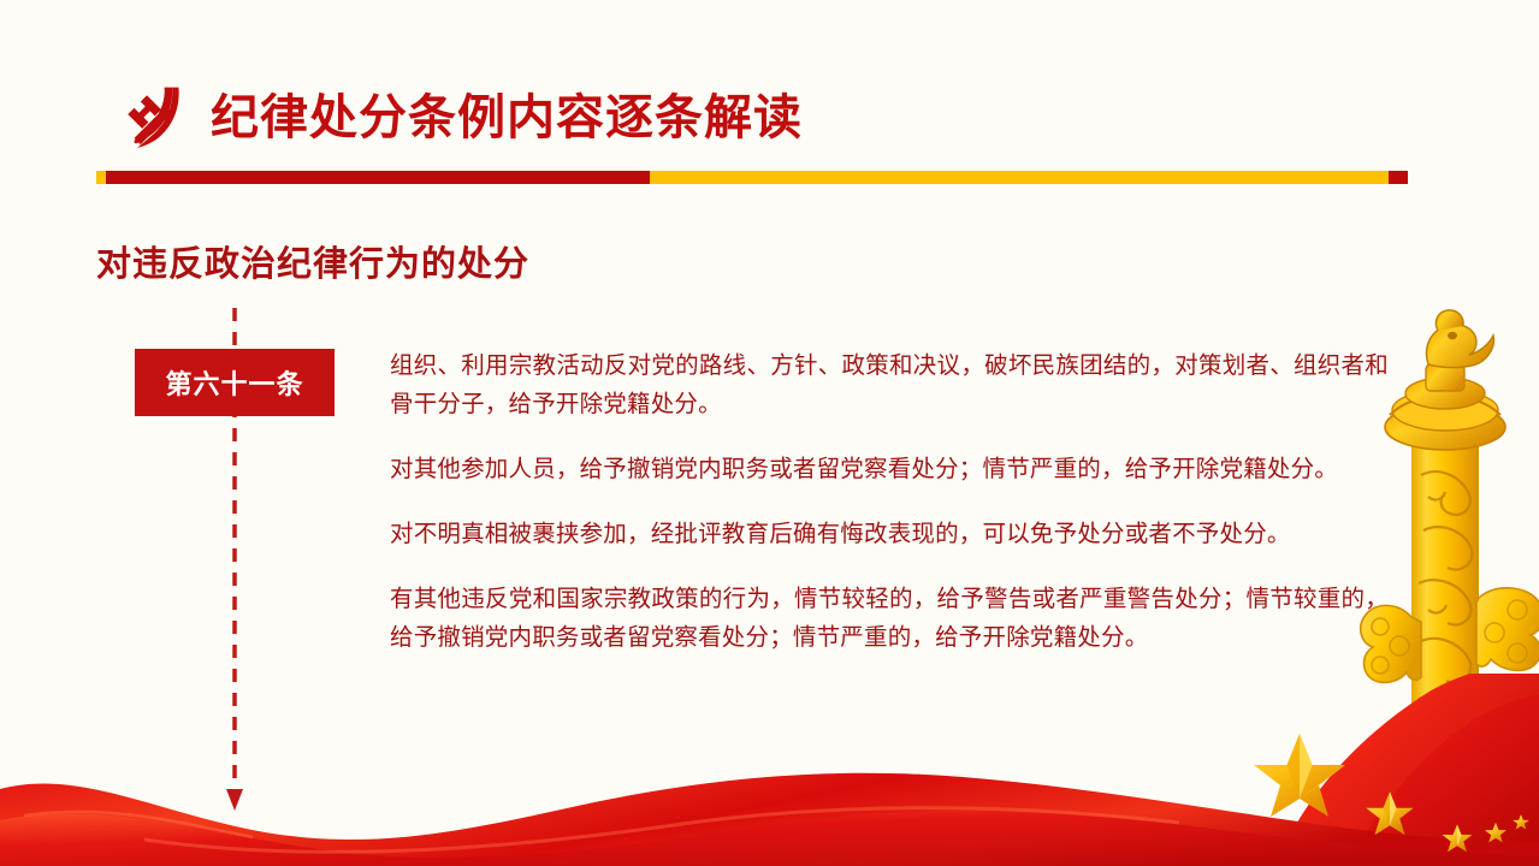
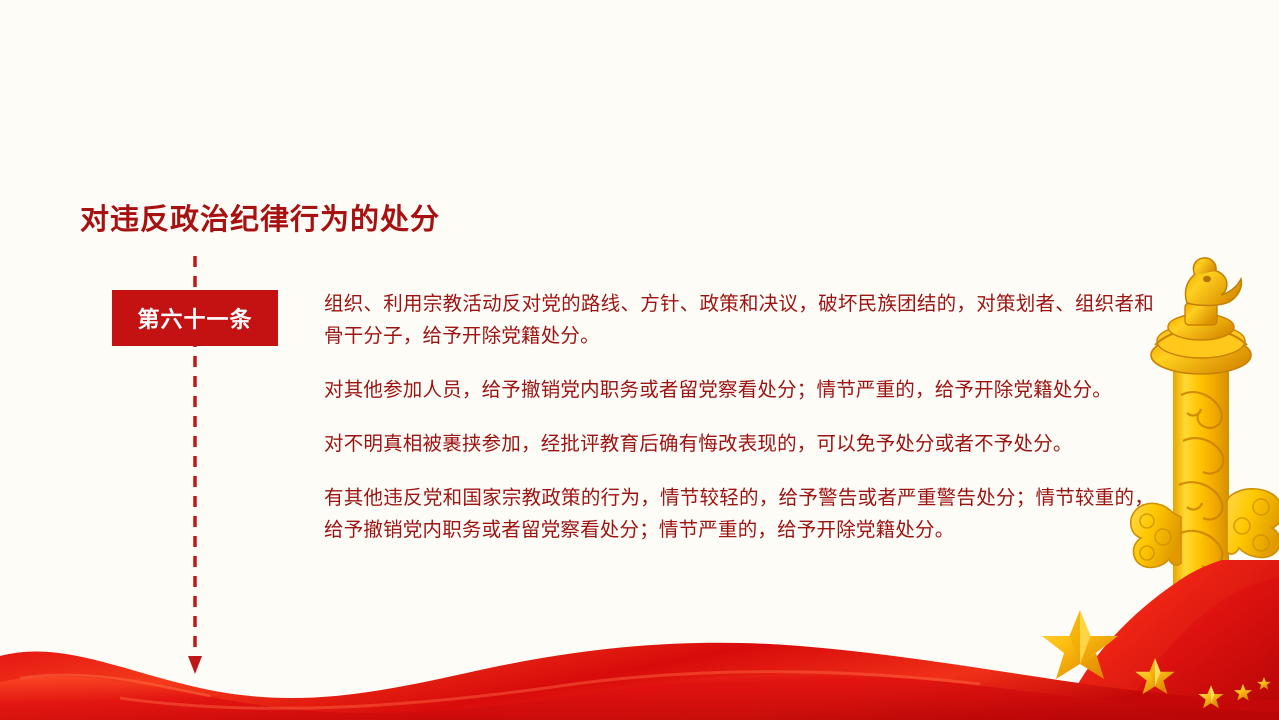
- 纪律处分条例内容逐条解读
  对违反政治纪律行为的处分
  第六十一条
  组织、利用宗教活动反对党的路线、方针、政策和决议，破坏民族团结的，对策划者、组织者和骨干分子，给予开除党籍处分。
  对其他参加人员，给予撤销党内职务或者留党察看处分；情节严重的，给予开除党籍处分。
  对不明真相被裹挟参加，经批评教育后确有悔改表现的，可以免予处分或者不予处分。
  有其他违反党和国家宗教政策的行为，情节较轻的，给予警告或者严重警告处分；情节较重的，给予撤销党内职务或者留党察看处分；情节严重的，给予开除党籍处分。
